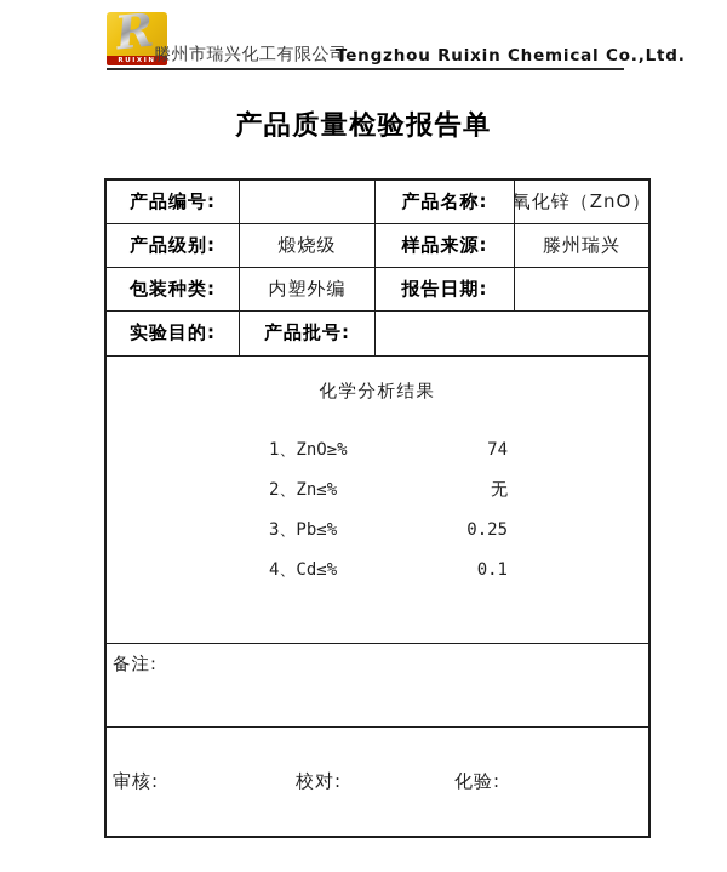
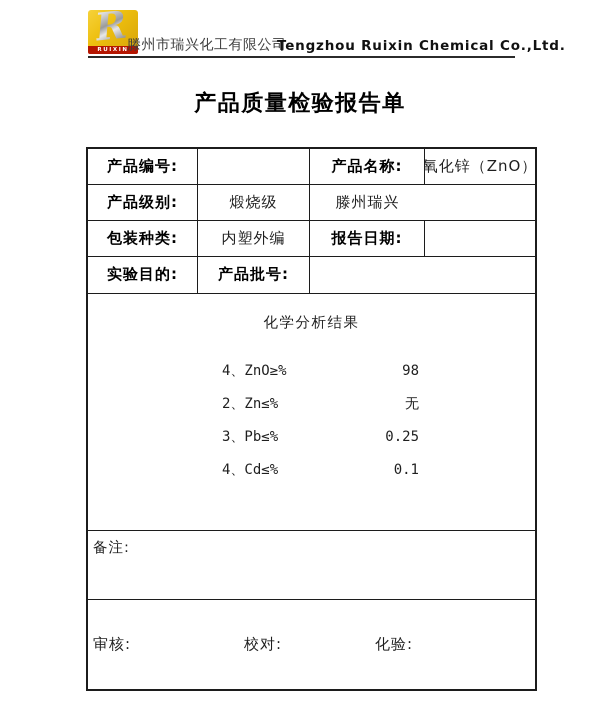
  滕州市瑞兴化工有限公司
  Tengzhou Ruixin Chemical Co.,Ltd.
  产品质量检验报告单
  产品编号:
  产品名称:
  氧化锌（ZnO）
  产品级别:
  煅烧级
- 样品来源:
  滕州瑞兴
  包装种类:
  内塑外编
  报告日期:
  实验目的:
  产品批号:
  化学分析结果
- 1、ZnO≥%
+ 4、ZnO≥%
- 74
+ 98
  2、Zn≤%
  无
  3、Pb≤%
  0.25
  4、Cd≤%
  0.1
  备注:
  审核:
  校对:
  化验:
